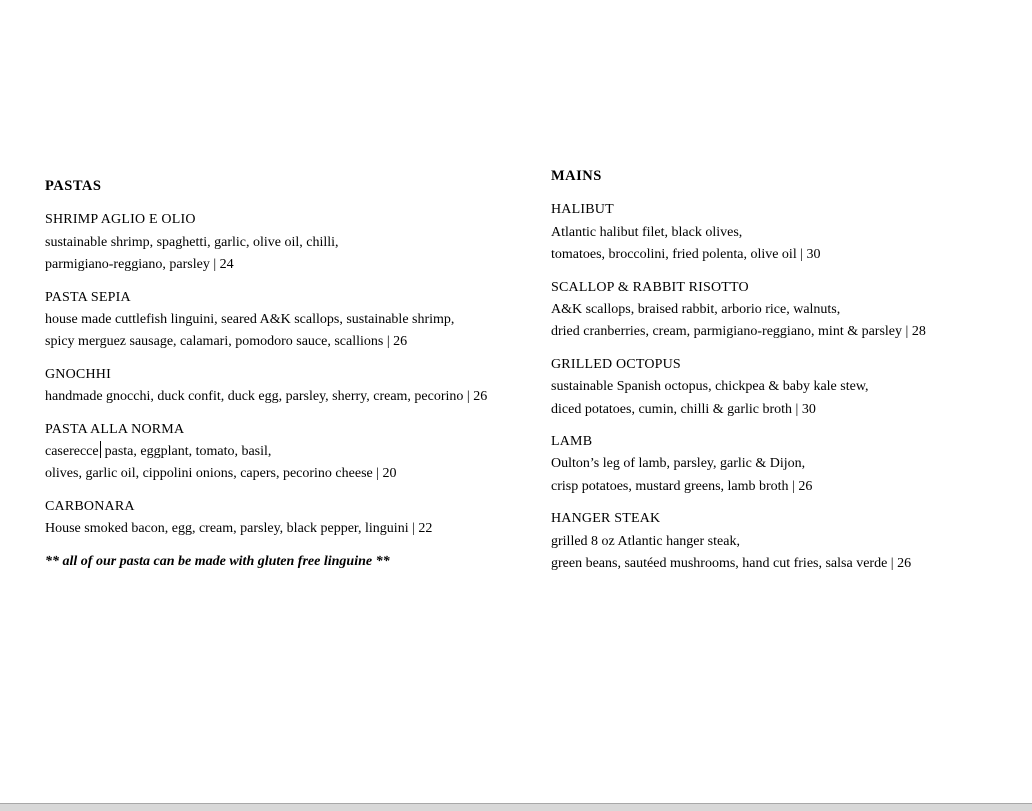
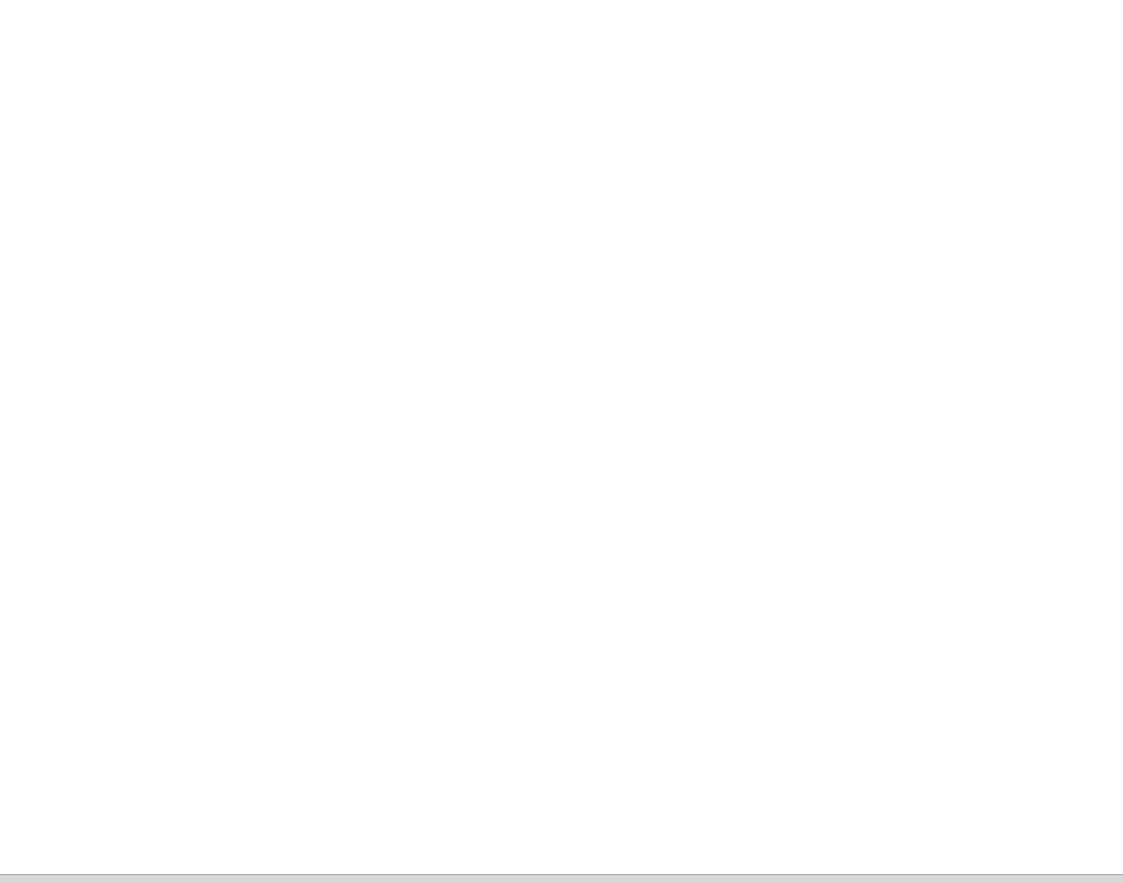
- PASTAS
- SHRIMP AGLIO E OLIO
- sustainable shrimp, spaghetti, garlic, olive oil, chilli,
- parmigiano-reggiano, parsley | 24
- PASTA SEPIA
- house made cuttlefish linguini, seared A&K scallops, sustainable shrimp,
- spicy merguez sausage, calamari, pomodoro sauce, scallions | 26
- GNOCHHI
- handmade gnocchi, duck confit, duck egg, parsley, sherry, cream, pecorino | 26
- PASTA ALLA NORMA
- caserecce pasta, eggplant, tomato, basil,
- olives, garlic oil, cippolini onions, capers, pecorino cheese | 20
- CARBONARA
- House smoked bacon, egg, cream, parsley, black pepper, linguini | 22
- ** all of our pasta can be made with gluten free linguine **
- MAINS
- HALIBUT
- Atlantic halibut filet, black olives,
- tomatoes, broccolini, fried polenta, olive oil | 30
- SCALLOP & RABBIT RISOTTO
- A&K scallops, braised rabbit, arborio rice, walnuts,
- dried cranberries, cream, parmigiano-reggiano, mint & parsley | 28
- GRILLED OCTOPUS
- sustainable Spanish octopus, chickpea & baby kale stew,
- diced potatoes, cumin, chilli & garlic broth | 30
- LAMB
- Oulton’s leg of lamb, parsley, garlic & Dijon,
- crisp potatoes, mustard greens, lamb broth | 26
- HANGER STEAK
- grilled 8 oz Atlantic hanger steak,
- green beans, sautéed mushrooms, hand cut fries, salsa verde | 26
